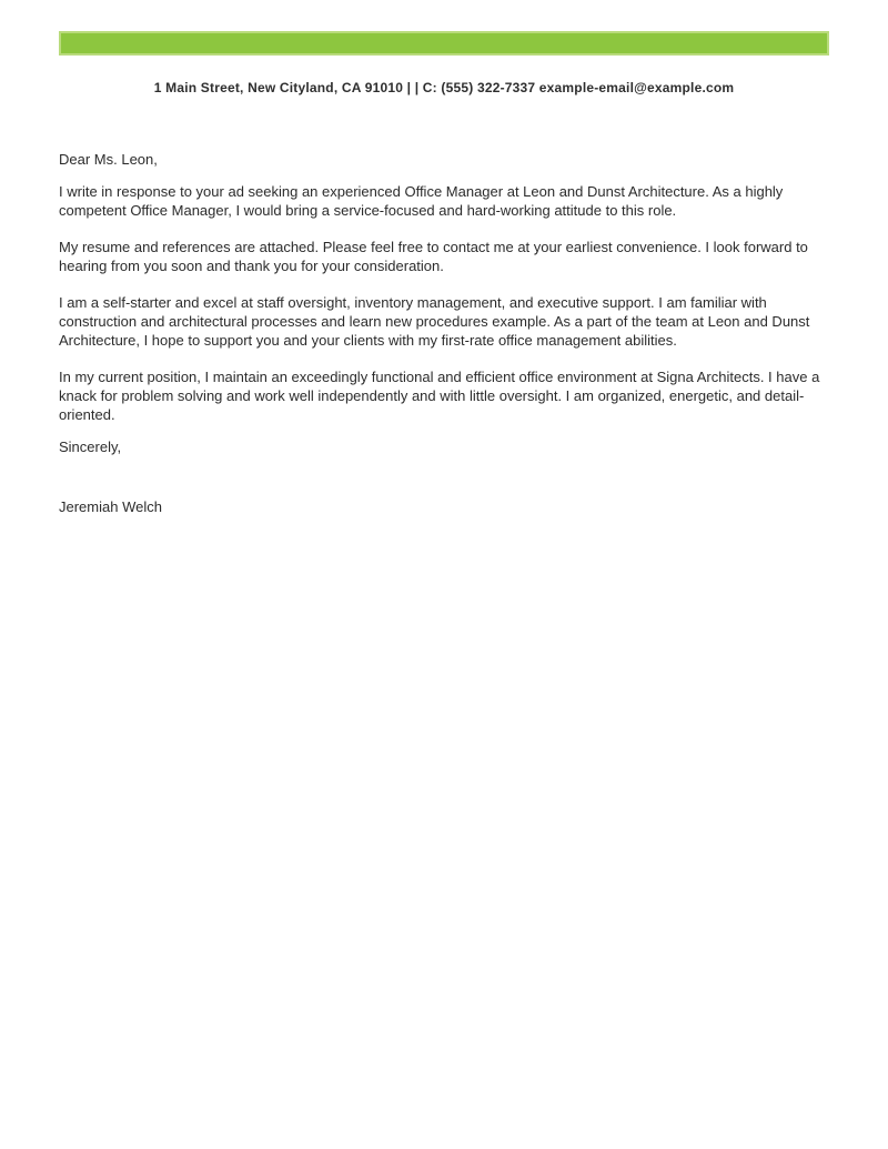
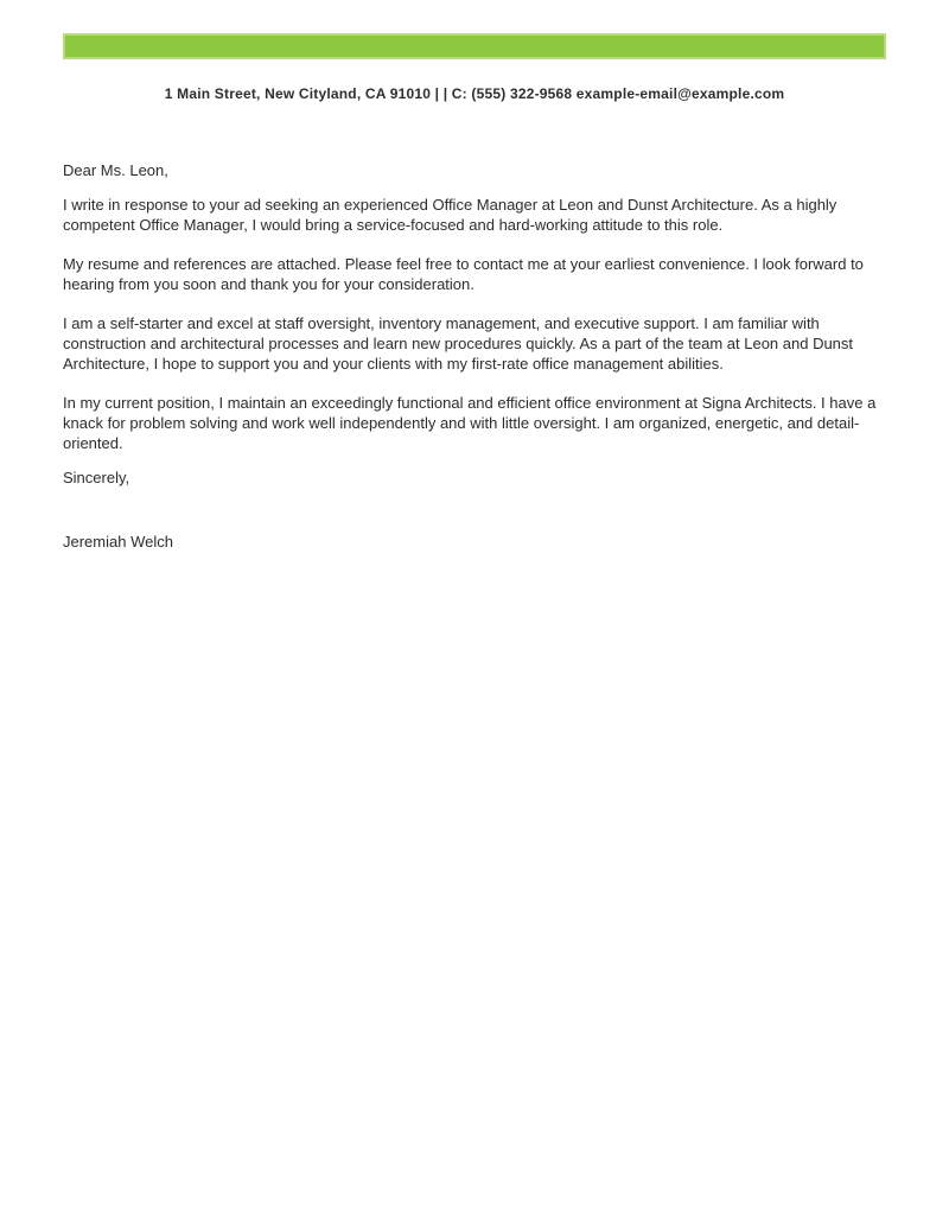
- 1 Main Street, New Cityland, CA 91010 | | C: (555) 322-7337 example-email@example.com
+ 1 Main Street, New Cityland, CA 91010 | | C: (555) 322-9568 example-email@example.com
  Dear Ms. Leon,
  I write in response to your ad seeking an experienced Office Manager at Leon and Dunst Architecture. As a highly competent Office Manager, I would bring a service-focused and hard-working attitude to this role.
  My resume and references are attached. Please feel free to contact me at your earliest convenience. I look forward to hearing from you soon and thank you for your consideration.
- I am a self-starter and excel at staff oversight, inventory management, and executive support. I am familiar with construction and architectural processes and learn new procedures example. As a part of the team at Leon and Dunst Architecture, I hope to support you and your clients with my first-rate office management abilities.
+ I am a self-starter and excel at staff oversight, inventory management, and executive support. I am familiar with construction and architectural processes and learn new procedures quickly. As a part of the team at Leon and Dunst Architecture, I hope to support you and your clients with my first-rate office management abilities.
  In my current position, I maintain an exceedingly functional and efficient office environment at Signa Architects. I have a knack for problem solving and work well independently and with little oversight. I am organized, energetic, and detail-oriented.
  Sincerely,
  Jeremiah Welch
